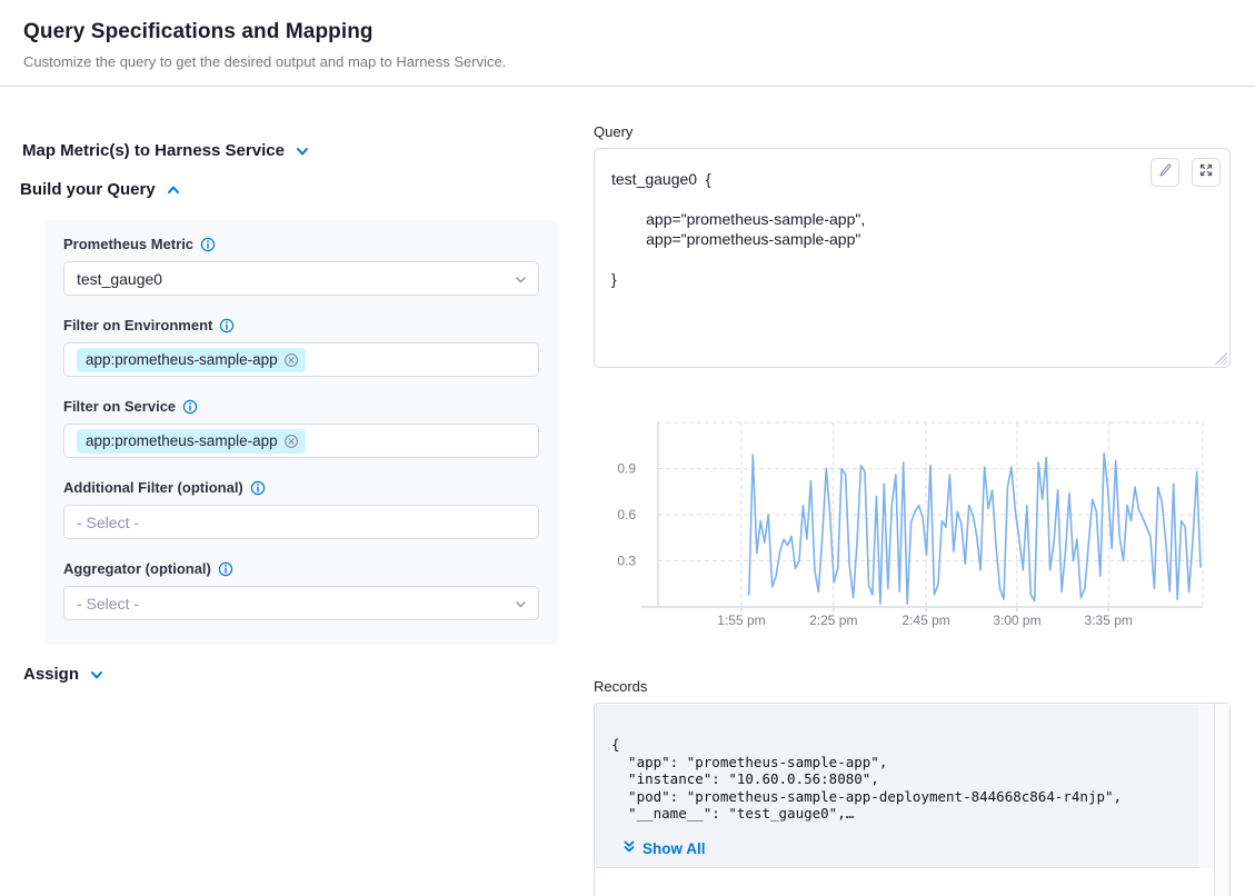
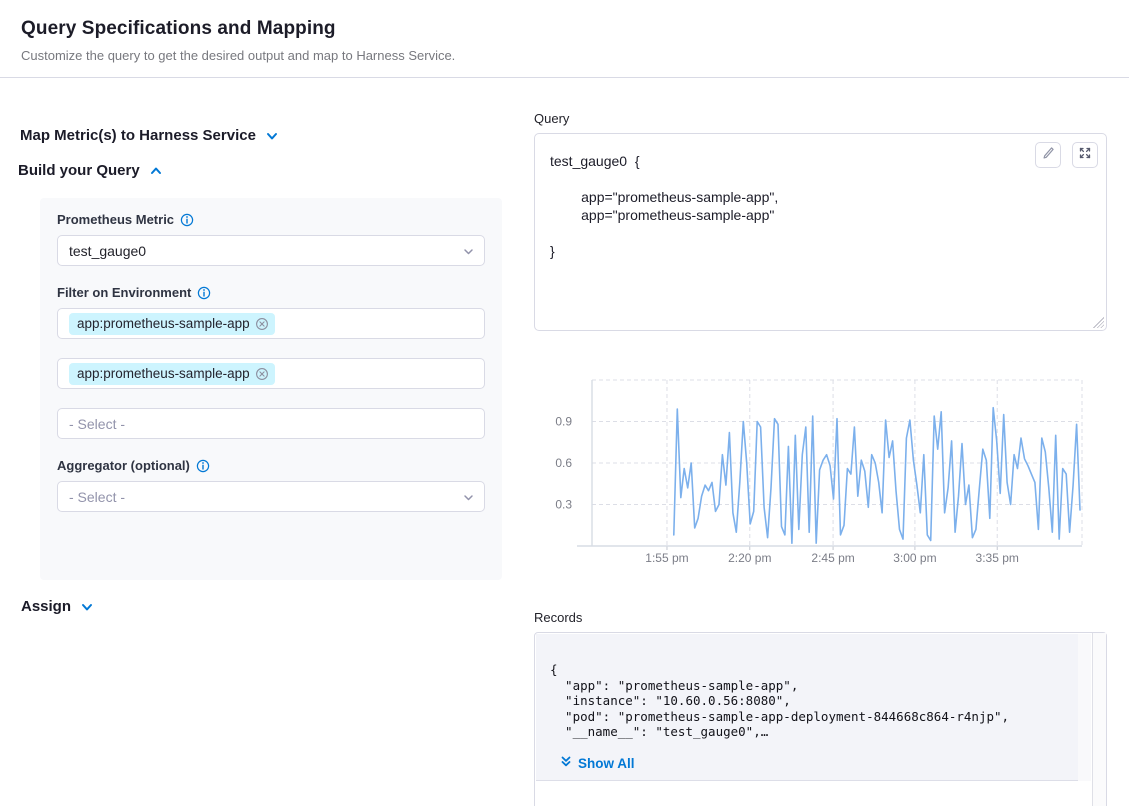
  Query Specifications and Mapping
  Customize the query to get the desired output and map to Harness Service.
  Map Metric(s) to Harness Service
  Build your Query
  Prometheus Metric
  test_gauge0
  Filter on Environment
  app:prometheus-sample-app
- Filter on Service
  app:prometheus-sample-app
- Additional Filter (optional)
  - Select -
  Aggregator (optional)
  - Select -
  Assign
  Query
  test_gauge0 {
  app="prometheus-sample-app",
  app="prometheus-sample-app"
  }
  0.3
  0.6
  0.9
  1:55 pm
- 2:25 pm
+ 2:20 pm
  2:45 pm
  3:00 pm
  3:35 pm
  Records
  {
  "app": "prometheus-sample-app",
  "instance": "10.60.0.56:8080",
  "pod": "prometheus-sample-app-deployment-844668c864-r4njp",
  "__name__": "test_gauge0",…
  Show All
